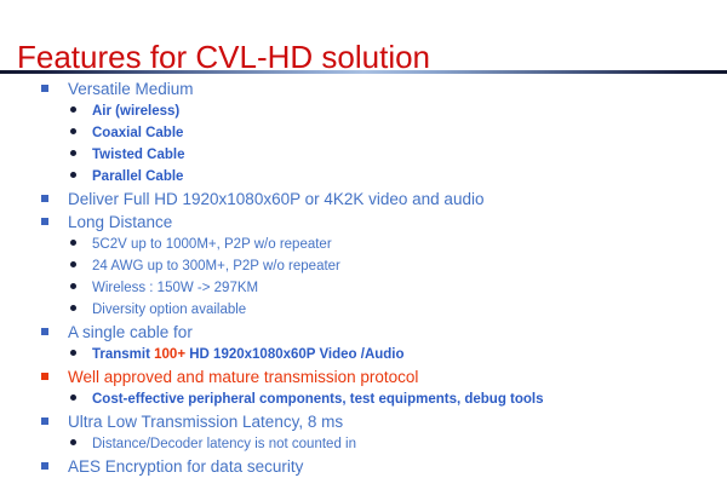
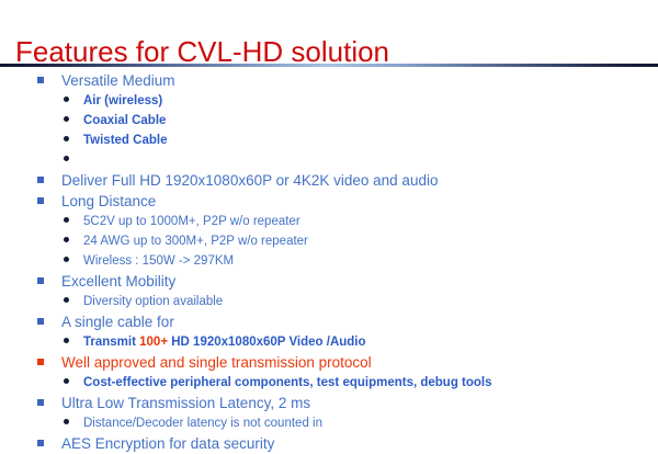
  Features for CVL-HD solution
  Versatile Medium
  Air (wireless)
  Coaxial Cable
  Twisted Cable
- Parallel Cable
  Deliver Full HD 1920x1080x60P or 4K2K video and audio
  Long Distance
  5C2V up to 1000M+, P2P w/o repeater
  24 AWG up to 300M+, P2P w/o repeater
  Wireless : 150W -> 297KM
+ Excellent Mobility
  Diversity option available
  A single cable for
  Transmit 100+ HD 1920x1080x60P Video /Audio
- Well approved and mature transmission protocol
+ Well approved and single transmission protocol
  Cost-effective peripheral components, test equipments, debug tools
- Ultra Low Transmission Latency, 8 ms
+ Ultra Low Transmission Latency, 2 ms
  Distance/Decoder latency is not counted in
  AES Encryption for data security
